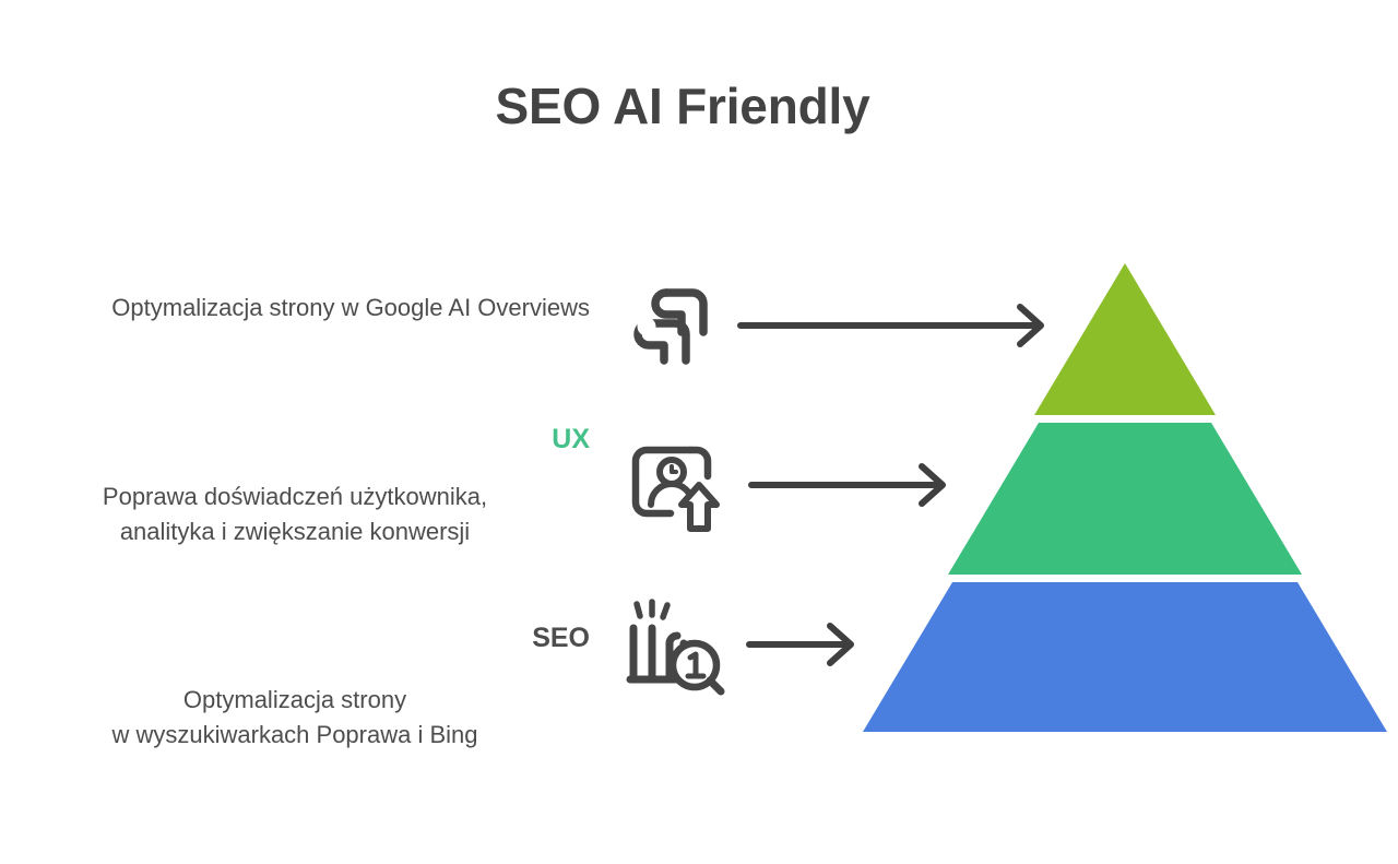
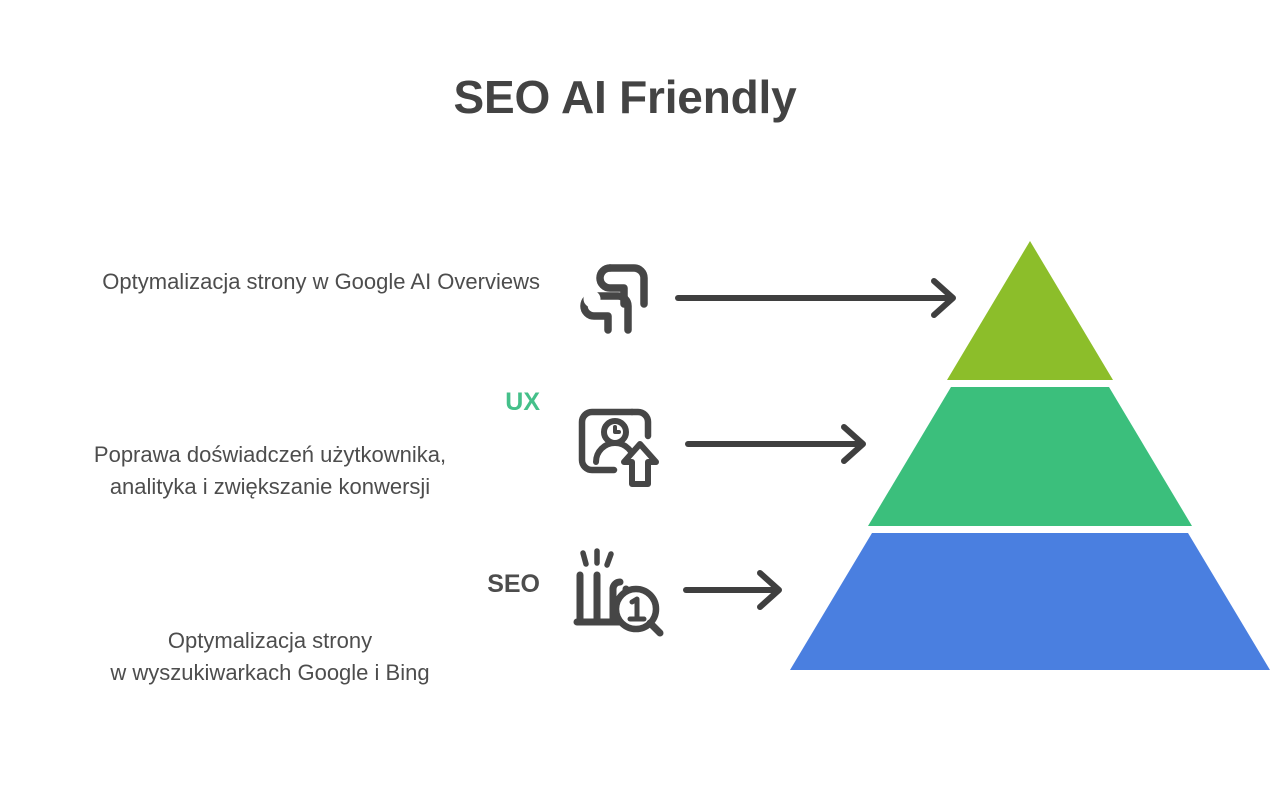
  SEO AI Friendly
  Optymalizacja strony w Google AI Overviews
  UX
  Poprawa doświadczeń użytkownika,
  analityka i zwiększanie konwersji
  SEO
  Optymalizacja strony
- w wyszukiwarkach Poprawa i Bing
+ w wyszukiwarkach Google i Bing
